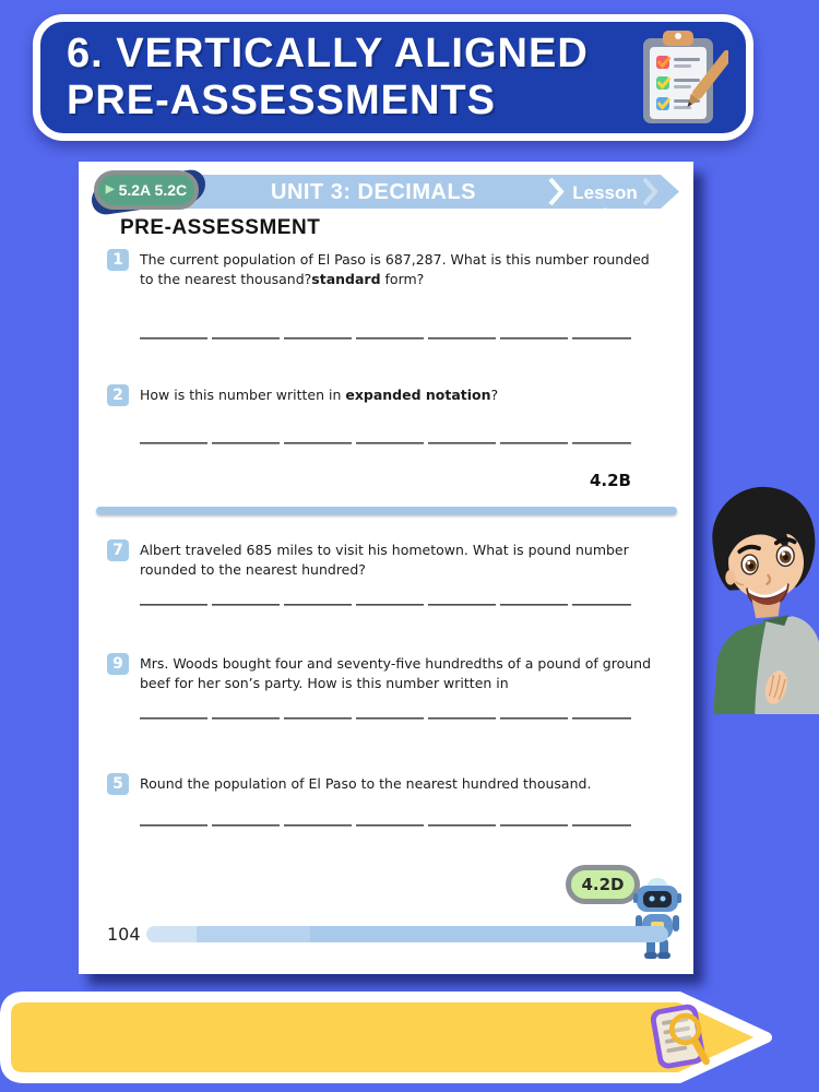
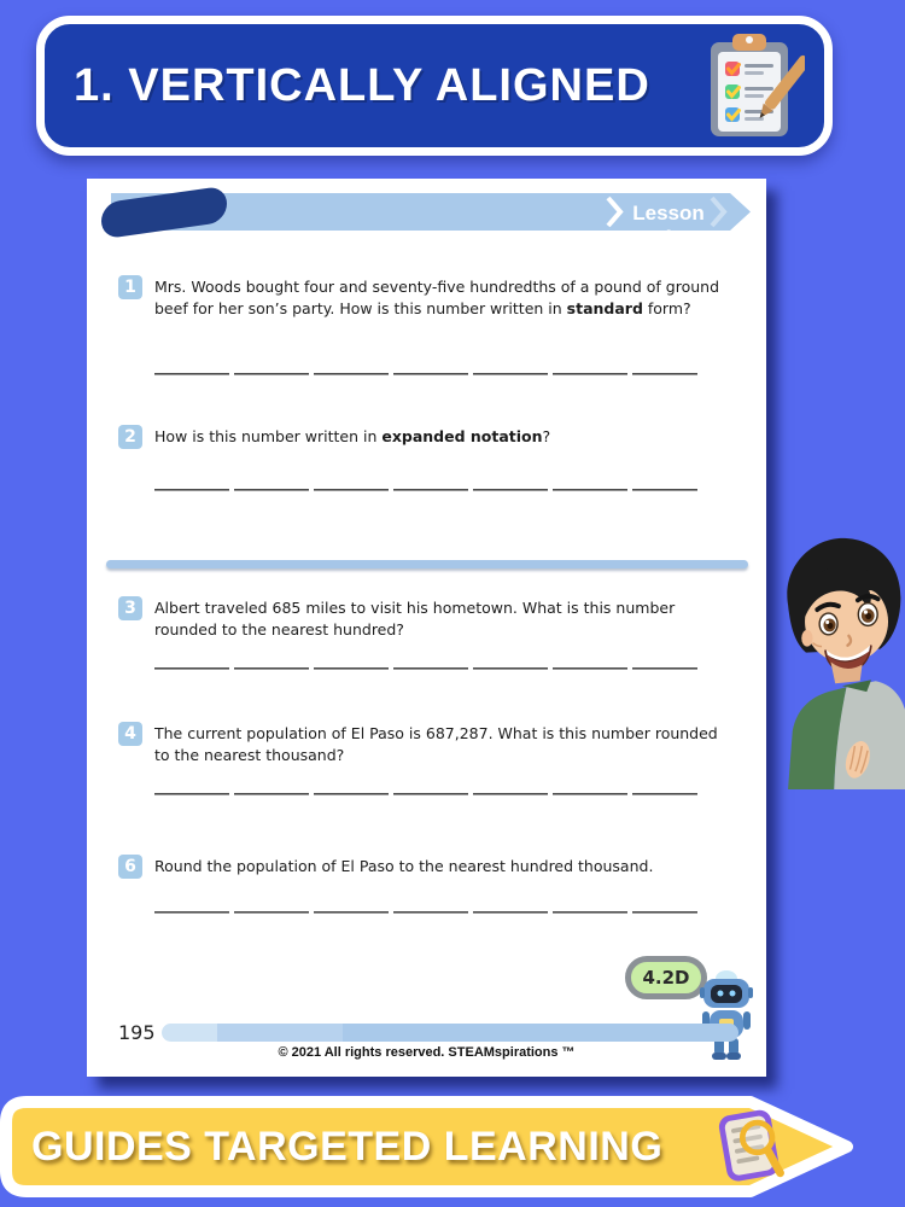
- 6. VERTICALLY ALIGNED
+ 1. VERTICALLY ALIGNED
- PRE-ASSESSMENTS
- ▶
- 5.2A 5.2C
- UNIT 3: DECIMALS
  Lesson 1
- PRE-ASSESSMENT
  1
- The current population of El Paso is 687,287. What is this number rounded to the nearest thousand?standard form?
+ Mrs. Woods bought four and seventy-five hundredths of a pound of ground beef for her son’s party. How is this number written in standard form?
  2
  How is this number written in expanded notation?
- 4.2B
- 7
+ 3
- Albert traveled 685 miles to visit his hometown. What is pound number rounded to the nearest hundred?
+ Albert traveled 685 miles to visit his hometown. What is this number rounded to the nearest hundred?
- 9
+ 4
- Mrs. Woods bought four and seventy-five hundredths of a pound of ground beef for her son’s party. How is this number written in
+ The current population of El Paso is 687,287. What is this number rounded to the nearest thousand?
- 5
+ 6
  Round the population of El Paso to the nearest hundred thousand.
  4.2D
- 104
+ 195
+ © 2021 All rights reserved. STEAMspirations ™
+ GUIDES TARGETED LEARNING
